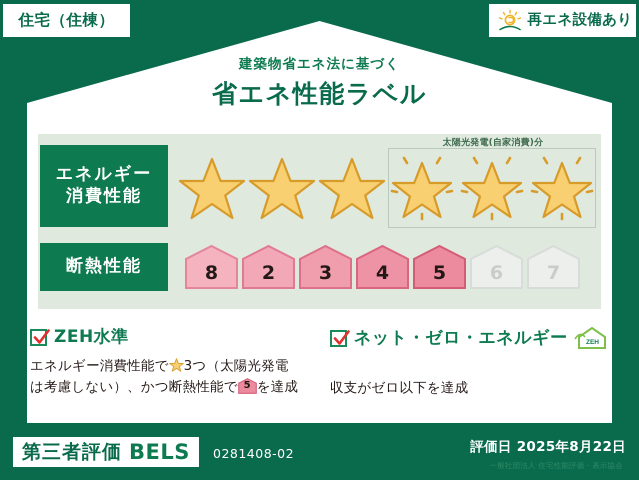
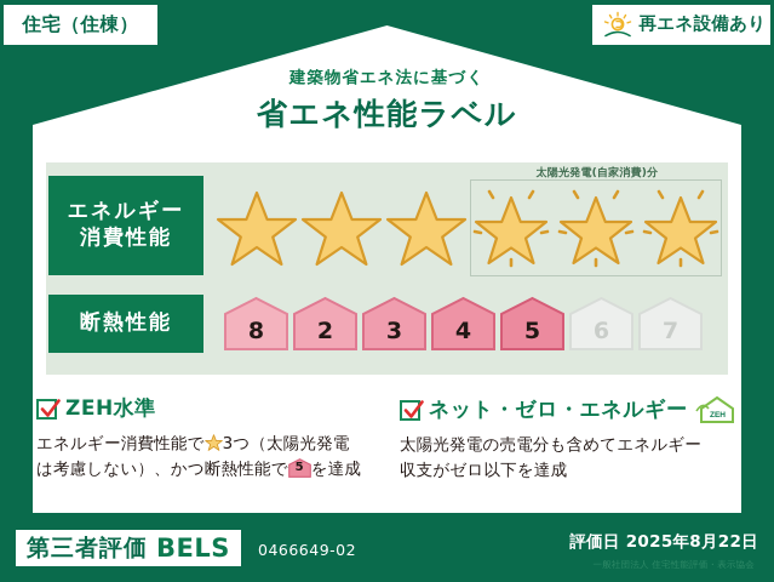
  住宅（住棟）
  再エネ設備あり
  建築物省エネ法に基づく
  省エネ性能ラベル
  太陽光発電(自家消費)分
  エネルギー
  消費性能
  断熱性能
  8
  2
  3
  4
  5
  6
  7
  ZEH水準
  エネルギー消費性能で 3つ（太陽光発電
  は考慮しない）、かつ断熱性能で
  5
  を達成
  ネット・ゼロ・エネルギー
+ 太陽光発電の売電分も含めてエネルギー
  収支がゼロ以下を達成
  第三者評価
  BELS
- 0281408-02
+ 0466649-02
  評価日 2025年8月22日
  一般社団法人 住宅性能評価・表示協会
